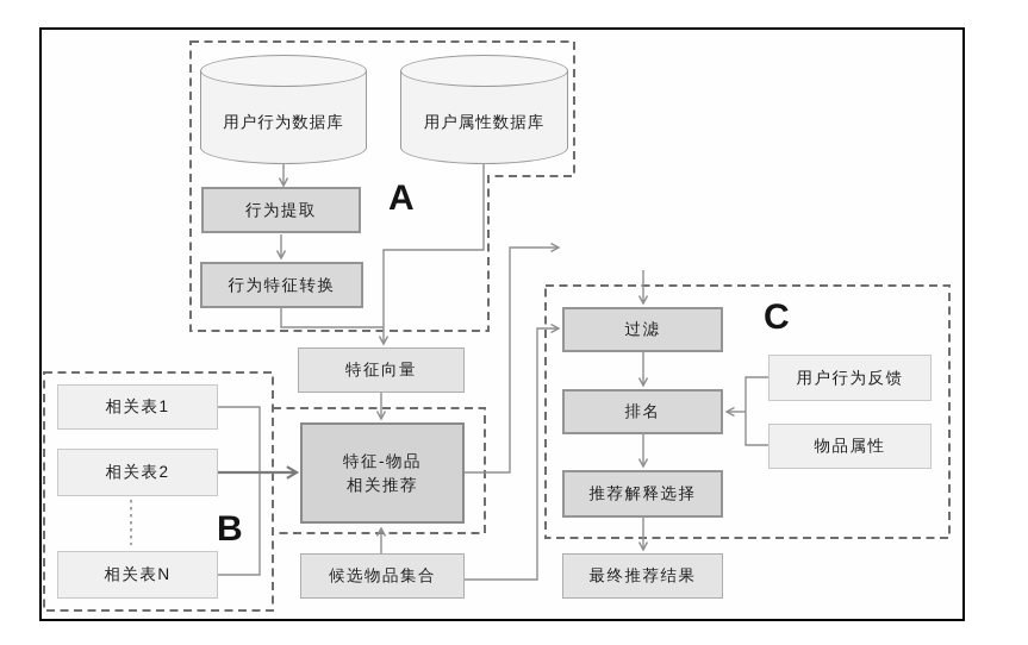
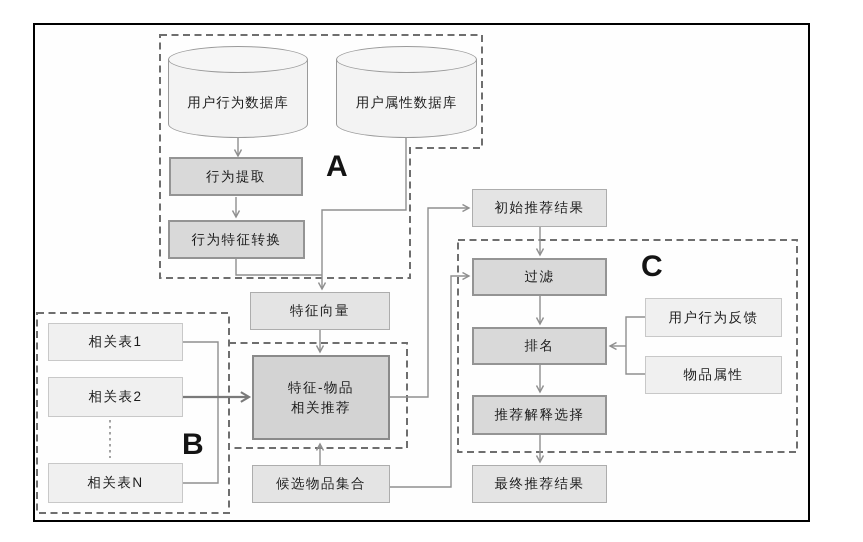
  用户行为数据库
  用户属性数据库
  行为提取
  行为特征转换
  特征向量
  特征-物品
  相关推荐
  候选物品集合
+ 初始推荐结果
  过滤
  排名
  推荐解释选择
  最终推荐结果
  用户行为反馈
  物品属性
  相关表1
  相关表2
  相关表N
  A
  B
  C
